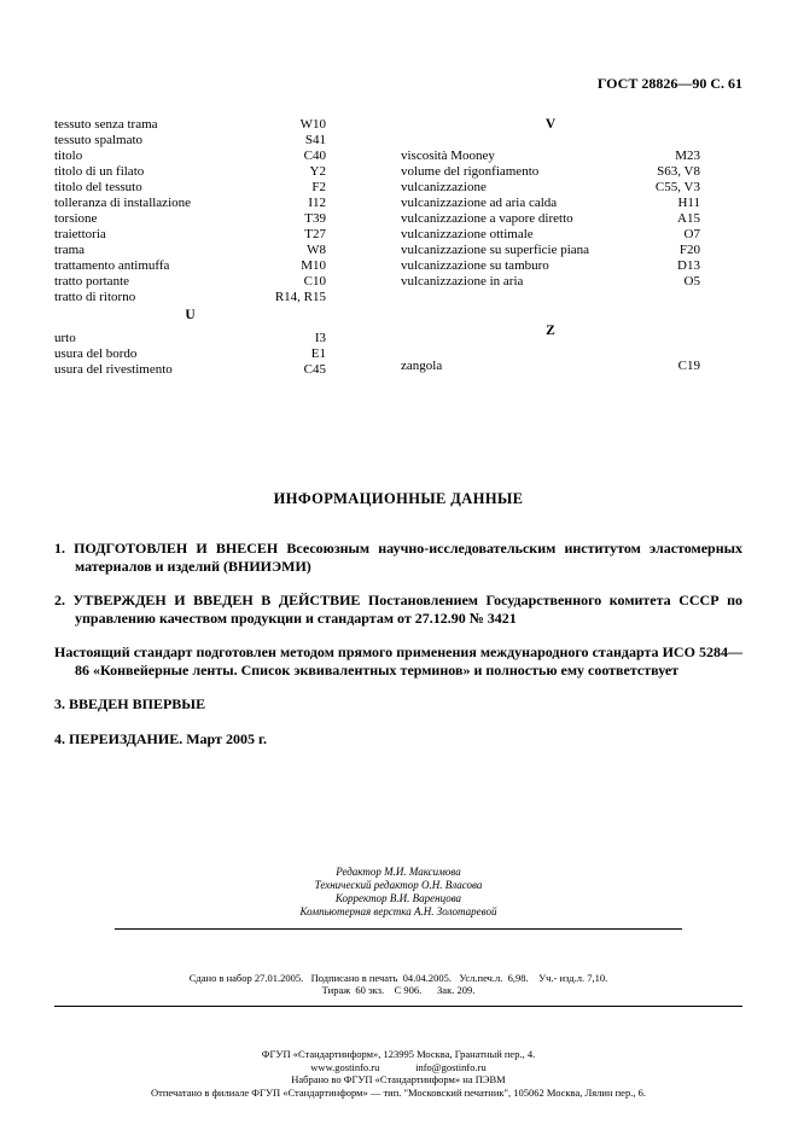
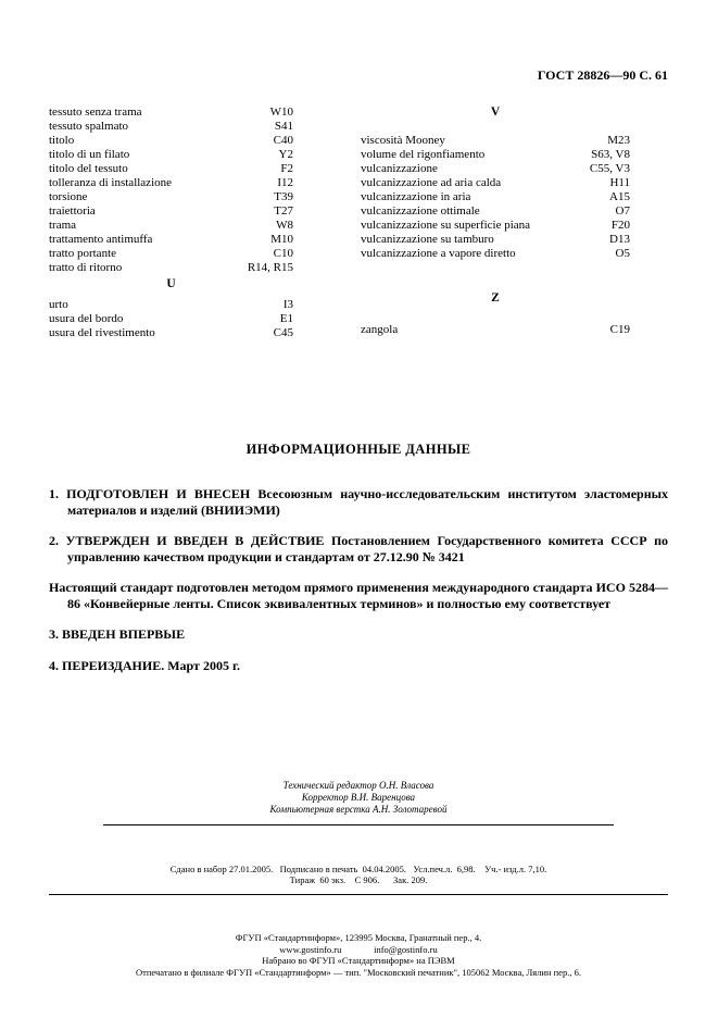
  ГОСТ 28826—90 С. 61
  tessuto senza trama
  W10
  tessuto spalmato
  S41
  titolo
  C40
  titolo di un filato
  Y2
  titolo del tessuto
  F2
  tolleranza di installazione
  I12
  torsione
  T39
  traiettoria
  T27
  trama
  W8
  trattamento antimuffa
  M10
  tratto portante
  C10
  tratto di ritorno
  R14, R15
  U
  urto
  I3
  usura del bordo
  E1
  usura del rivestimento
  C45
  V
  viscosità Mooney
  M23
  volume del rigonfiamento
  S63, V8
  vulcanizzazione
  C55, V3
  vulcanizzazione ad aria calda
  H11
- vulcanizzazione a vapore diretto
+ vulcanizzazione in aria
  A15
  vulcanizzazione ottimale
  O7
  vulcanizzazione su superficie piana
  F20
  vulcanizzazione su tamburo
  D13
- vulcanizzazione in aria
+ vulcanizzazione a vapore diretto
  O5
  Z
  zangola
  C19
  ИНФОРМАЦИОННЫЕ ДАННЫЕ
  1. ПОДГОТОВЛЕН И ВНЕСЕН Всесоюзным научно-исследовательским институтом эластомерных материалов и изделий (ВНИИЭМИ)
  2. УТВЕРЖДЕН И ВВЕДЕН В ДЕЙСТВИЕ Постановлением Государственного комитета СССР по управлению качеством продукции и стандартам от 27.12.90 № 3421
  Настоящий стандарт подготовлен методом прямого применения международного стандарта ИСО 5284—86 «Конвейерные ленты. Список эквивалентных терминов» и полностью ему соответствует
  3. ВВЕДЕН ВПЕРВЫЕ
  4. ПЕРЕИЗДАНИЕ. Март 2005 г.
- Редактор М.И. Максимова
  Технический редактор О.Н. Власова
  Корректор В.И. Варенцова
  Компьютерная верстка А.Н. Золотаревой
  Сдано в набор 27.01.2005. Подписано в печать 04.04.2005. Усл.печ.л. 6,98. Уч.- изд.л. 7,10.
  Тираж 60 экз. С 906. Зак. 209.
  ФГУП «Стандартинформ», 123995 Москва, Гранатный пер., 4.
  www.gostinfo.ru info@gostinfo.ru
  Набрано во ФГУП «Стандартинформ» на ПЭВМ
  Отпечатано в филиале ФГУП «Стандартинформ» — тип. "Московский печатник", 105062 Москва, Лялин пер., 6.
